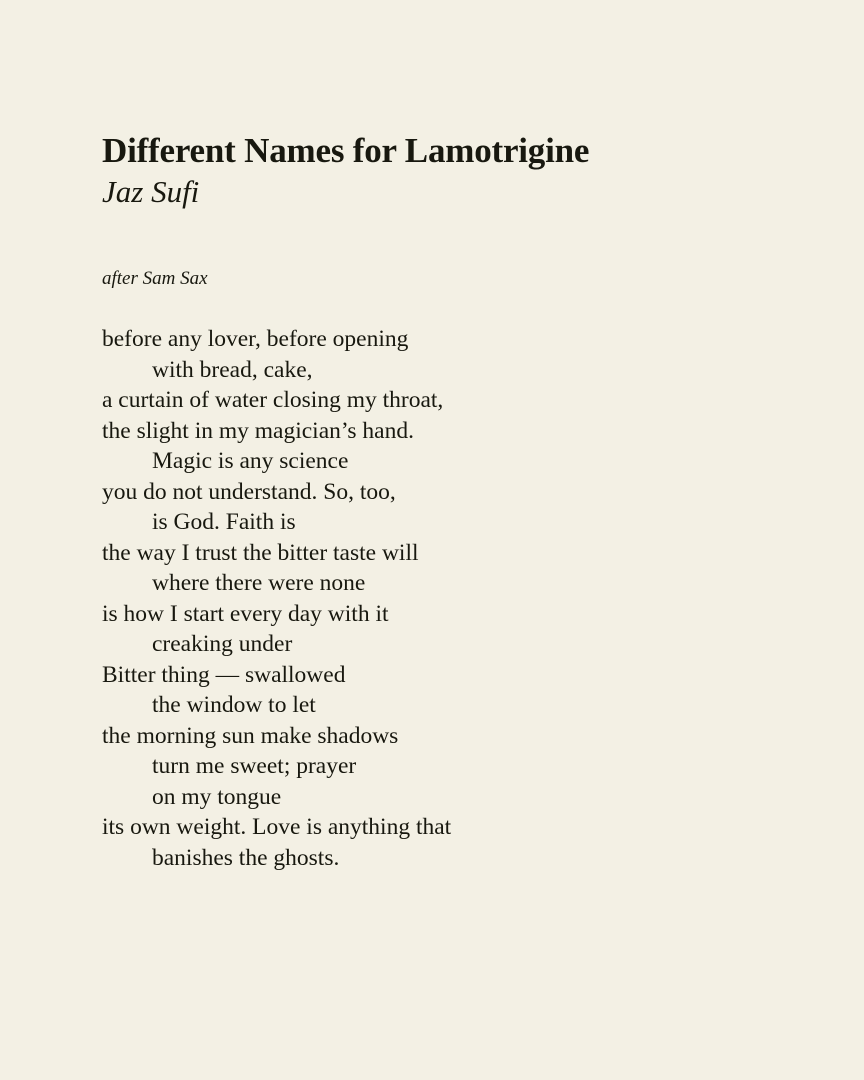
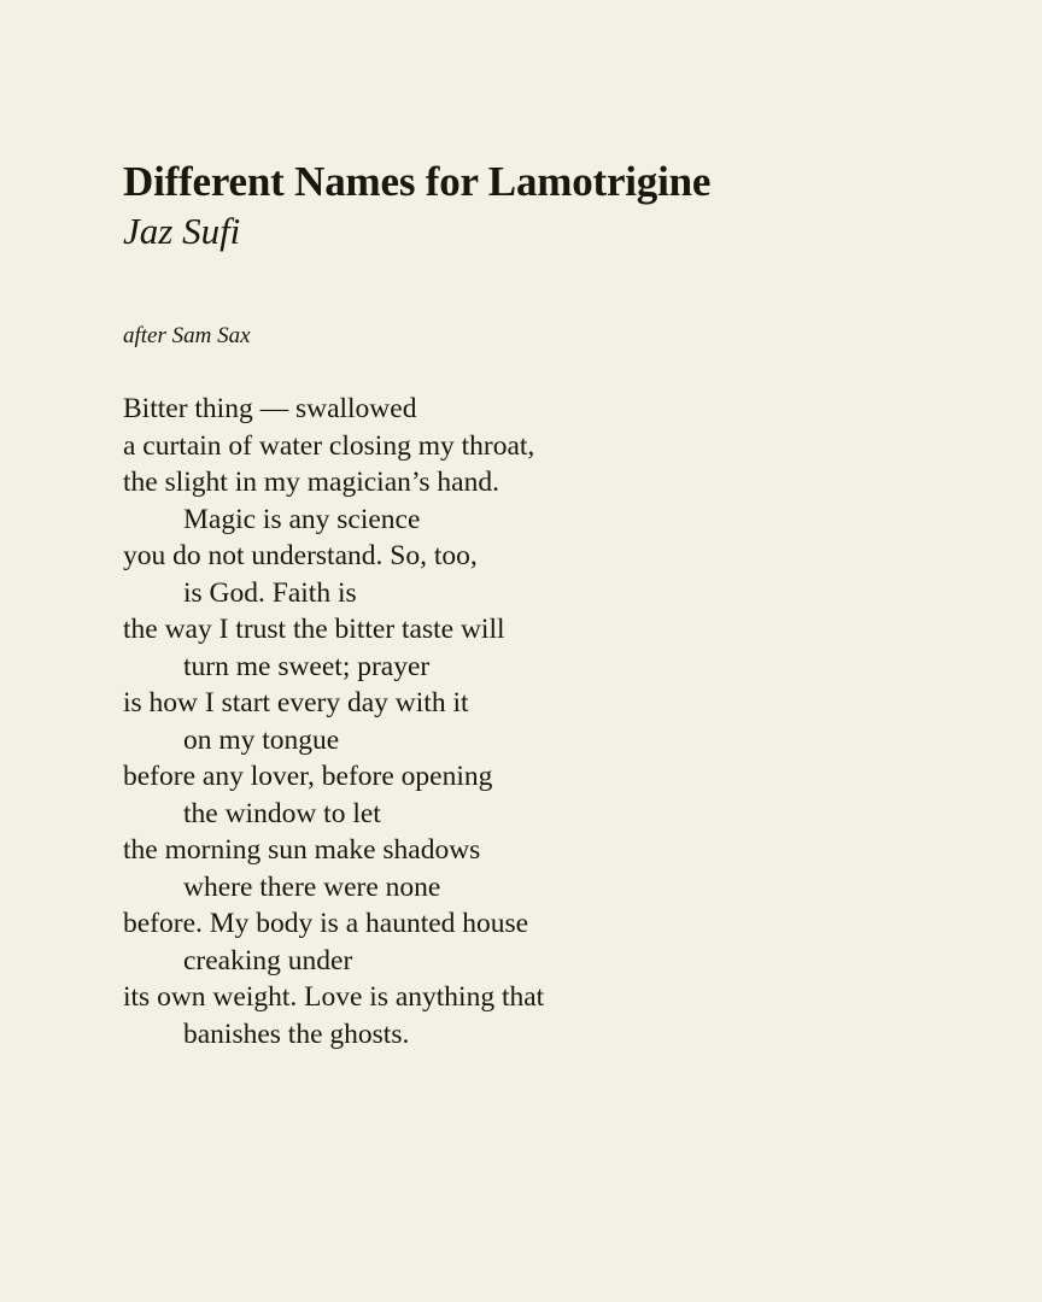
  Different Names for Lamotrigine
  Jaz Sufi
  after Sam Sax
- before any lover, before opening
+ Bitter thing — swallowed
- with bread, cake,
  a curtain of water closing my throat,
  the slight in my magician’s hand.
  Magic is any science
  you do not understand. So, too,
  is God. Faith is
  the way I trust the bitter taste will
- where there were none
+ turn me sweet; prayer
  is how I start every day with it
- creaking under
+ on my tongue
- Bitter thing — swallowed
+ before any lover, before opening
  the window to let
  the morning sun make shadows
- turn me sweet; prayer
+ where there were none
+ before. My body is a haunted house
- on my tongue
+ creaking under
  its own weight. Love is anything that
  banishes the ghosts.
